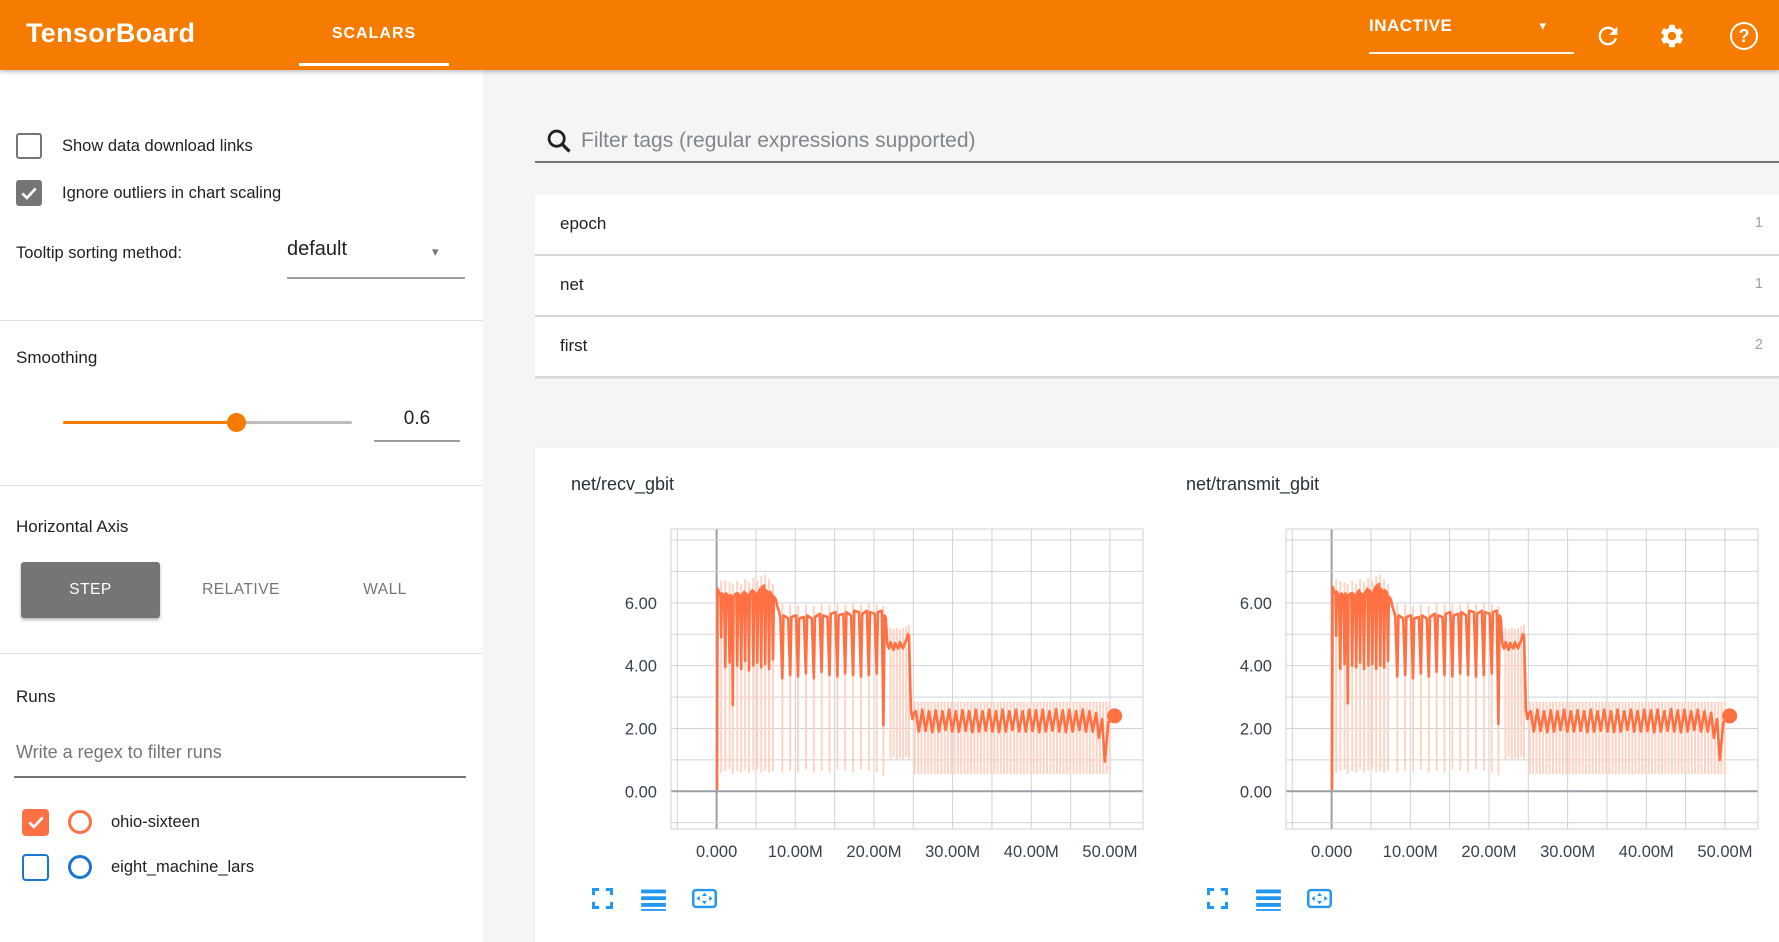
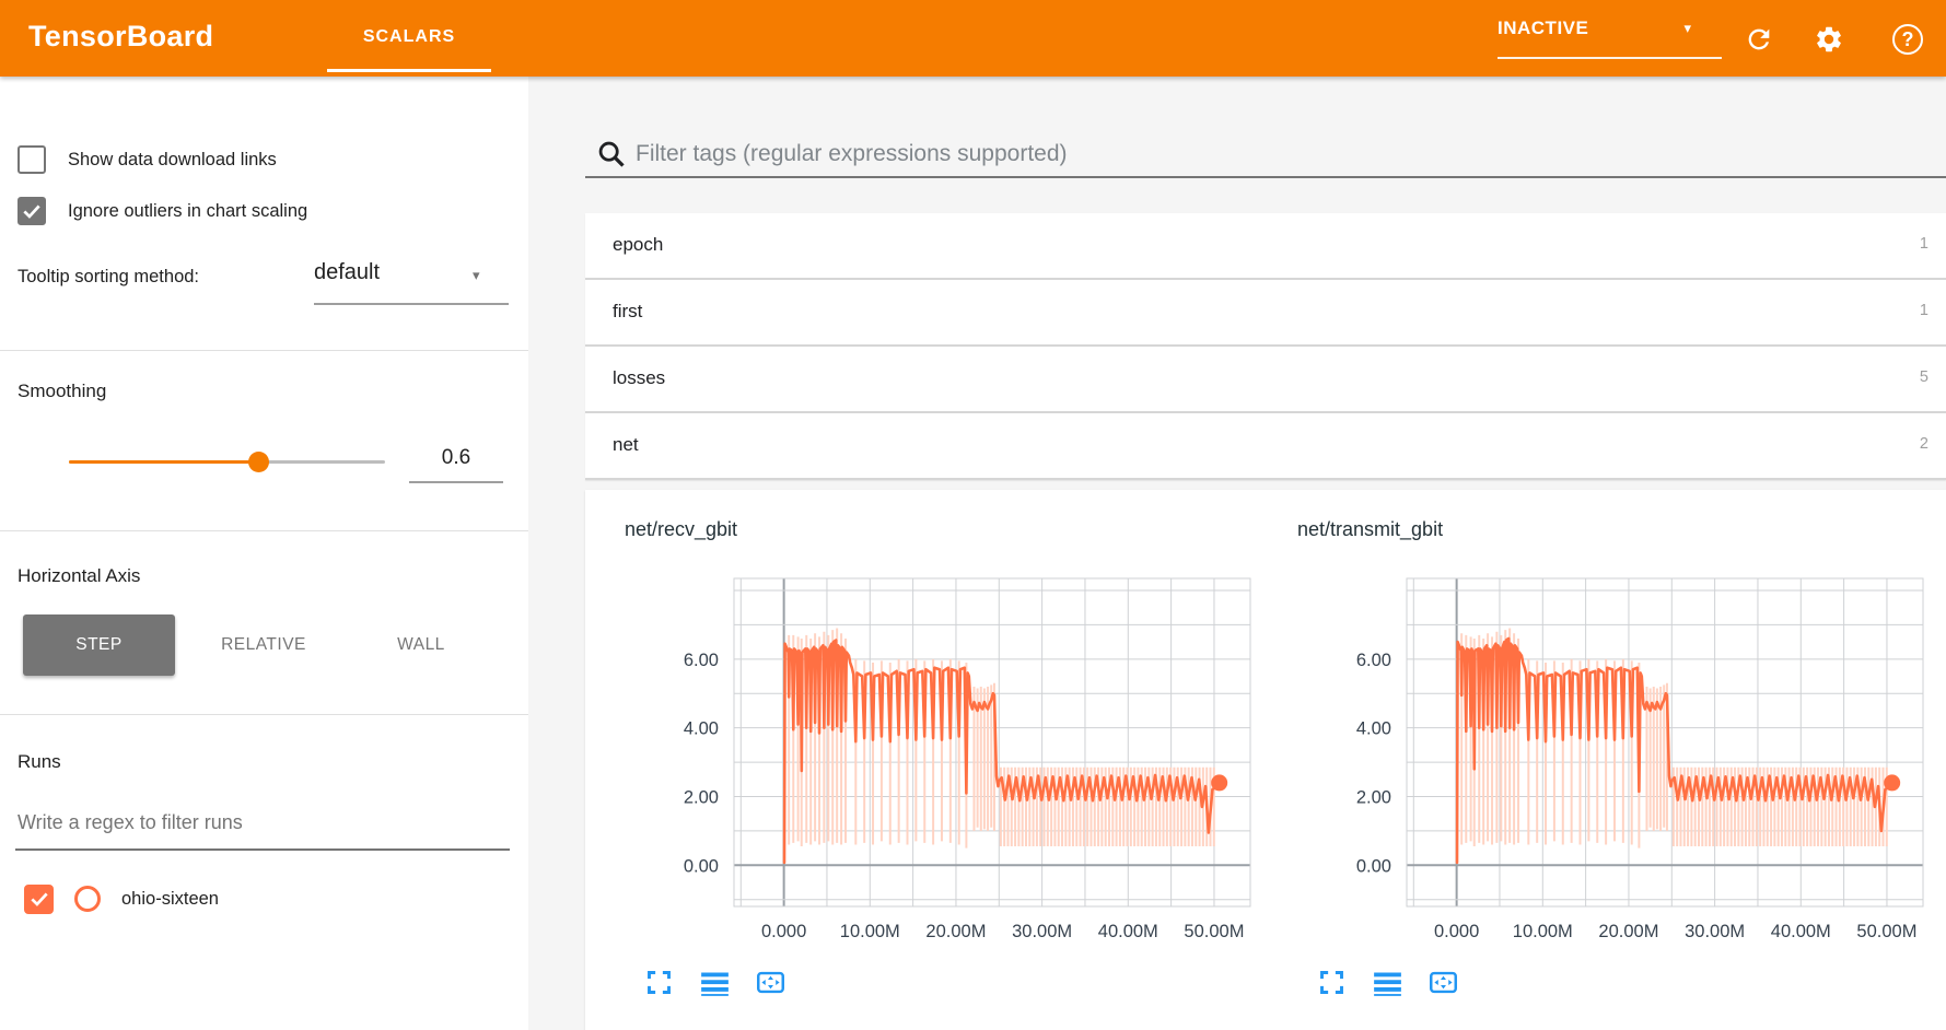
  TensorBoard
  SCALARS
  INACTIVE
  ▾
  ?
  Show data download links
  Ignore outliers in chart scaling
  Tooltip sorting method:
  default
  ▾
  Smoothing
  0.6
  Horizontal Axis
  STEP
  RELATIVE
  WALL
  Runs
  Write a regex to filter runs
  ohio-sixteen
- eight_machine_lars
  Filter tags (regular expressions supported)
  epoch
  1
- net
+ first
  1
+ losses
+ 5
- first
+ net
  2
  net/recv_gbit
  0.00
  2.00
  4.00
  6.00
  0.000
  10.00M
  20.00M
  30.00M
  40.00M
  50.00M
  net/transmit_gbit
  0.00
  2.00
  4.00
  6.00
  0.000
  10.00M
  20.00M
  30.00M
  40.00M
  50.00M
